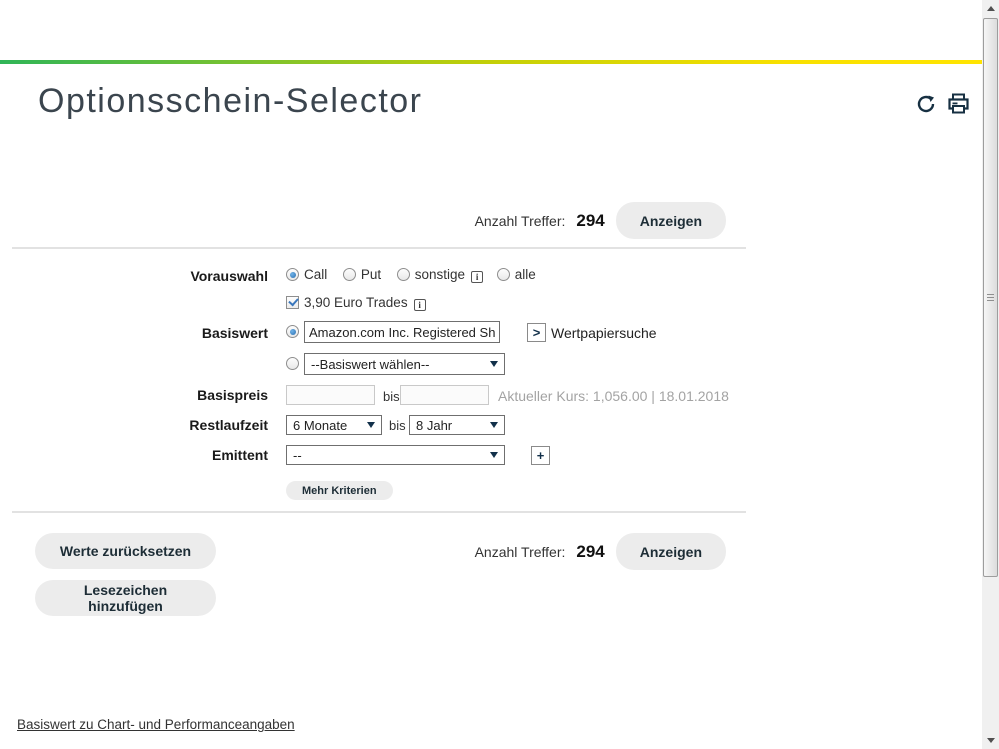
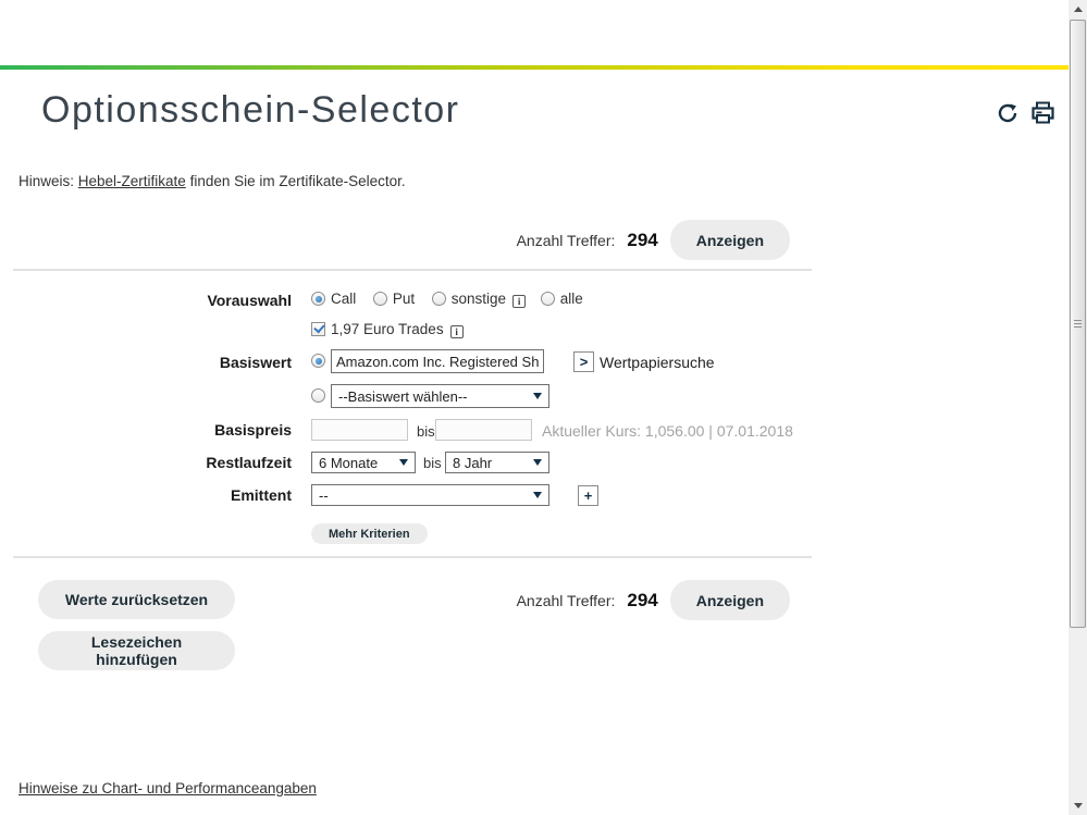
  Optionsschein-Selector
+ Hinweis: Hebel-Zertifikate finden Sie im Zertifikate-Selector.
  Anzahl Treffer:
  294
  Anzeigen
  Vorauswahl
  Basiswert
  Basispreis
  Restlaufzeit
  Emittent
  Call Put sonstige i alle
- 3,90 Euro Trades i
+ 1,97 Euro Trades i
  Amazon.com Inc. Registered Sh
  >
  Wertpapiersuche
  --Basiswert wählen--
  bis
- Aktueller Kurs: 1,056.00 | 18.01.2018
+ Aktueller Kurs: 1,056.00 | 07.01.2018
  6 Monate
  bis
  8 Jahr
  --
  +
  Mehr Kriterien
  Werte zurücksetzen
  Lesezeichen hinzufügen
  Anzahl Treffer:
  294
  Anzeigen
- Basiswert zu Chart- und Performanceangaben
+ Hinweise zu Chart- und Performanceangaben
